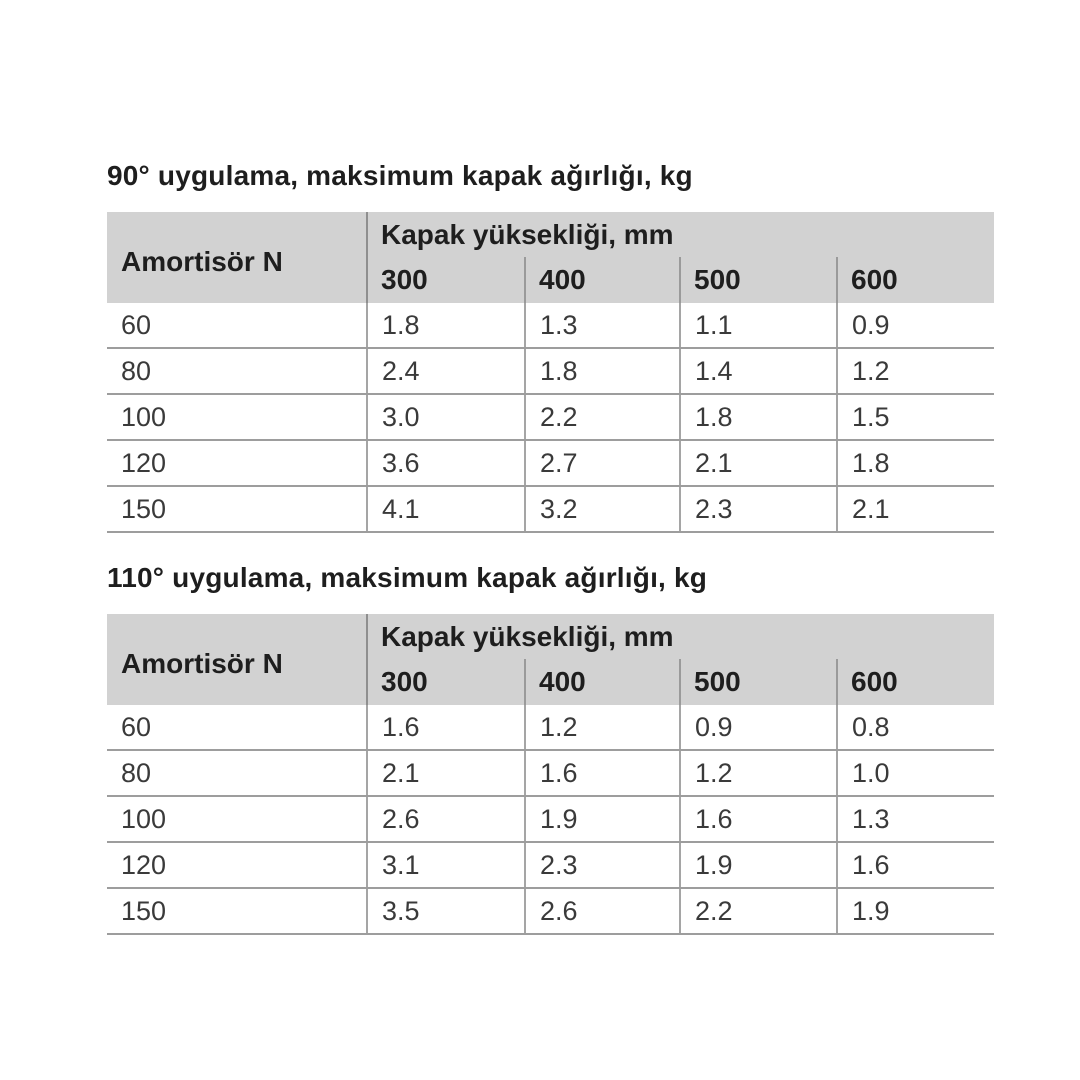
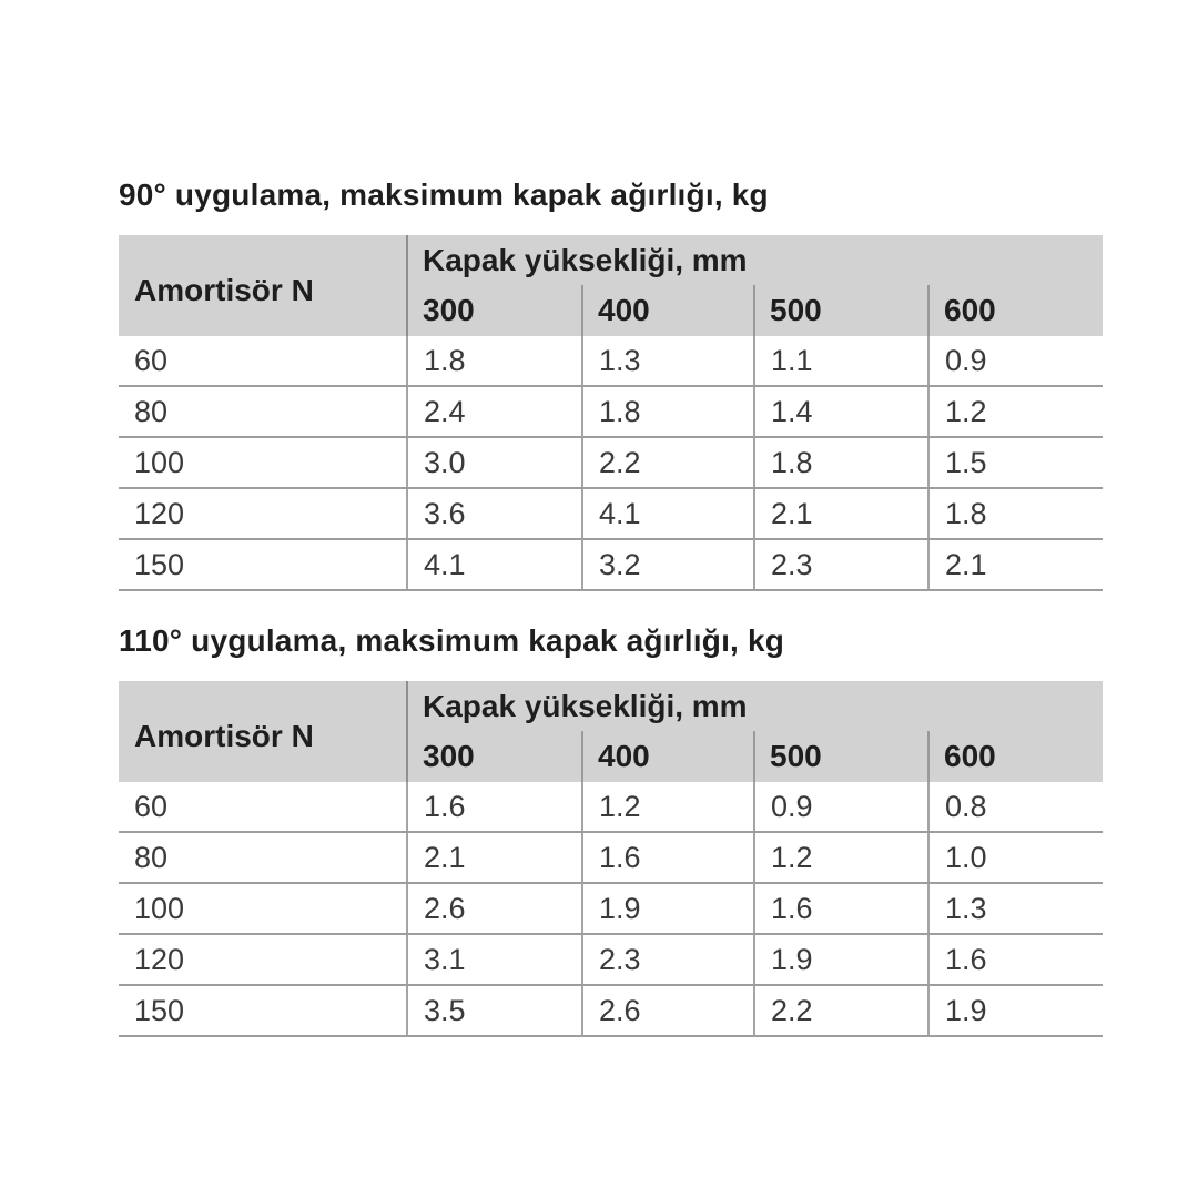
  90° uygulama, maksimum kapak ağırlığı, kg
  Amortisör N	Kapak yüksekliği, mm
  300	400	500	600
  60	1.8	1.3	1.1	0.9
  80	2.4	1.8	1.4	1.2
  100	3.0	2.2	1.8	1.5
- 120	3.6	2.7	2.1	1.8
+ 120	3.6	4.1	2.1	1.8
  150	4.1	3.2	2.3	2.1
  110° uygulama, maksimum kapak ağırlığı, kg
  Amortisör N	Kapak yüksekliği, mm
  300	400	500	600
  60	1.6	1.2	0.9	0.8
  80	2.1	1.6	1.2	1.0
  100	2.6	1.9	1.6	1.3
  120	3.1	2.3	1.9	1.6
  150	3.5	2.6	2.2	1.9
